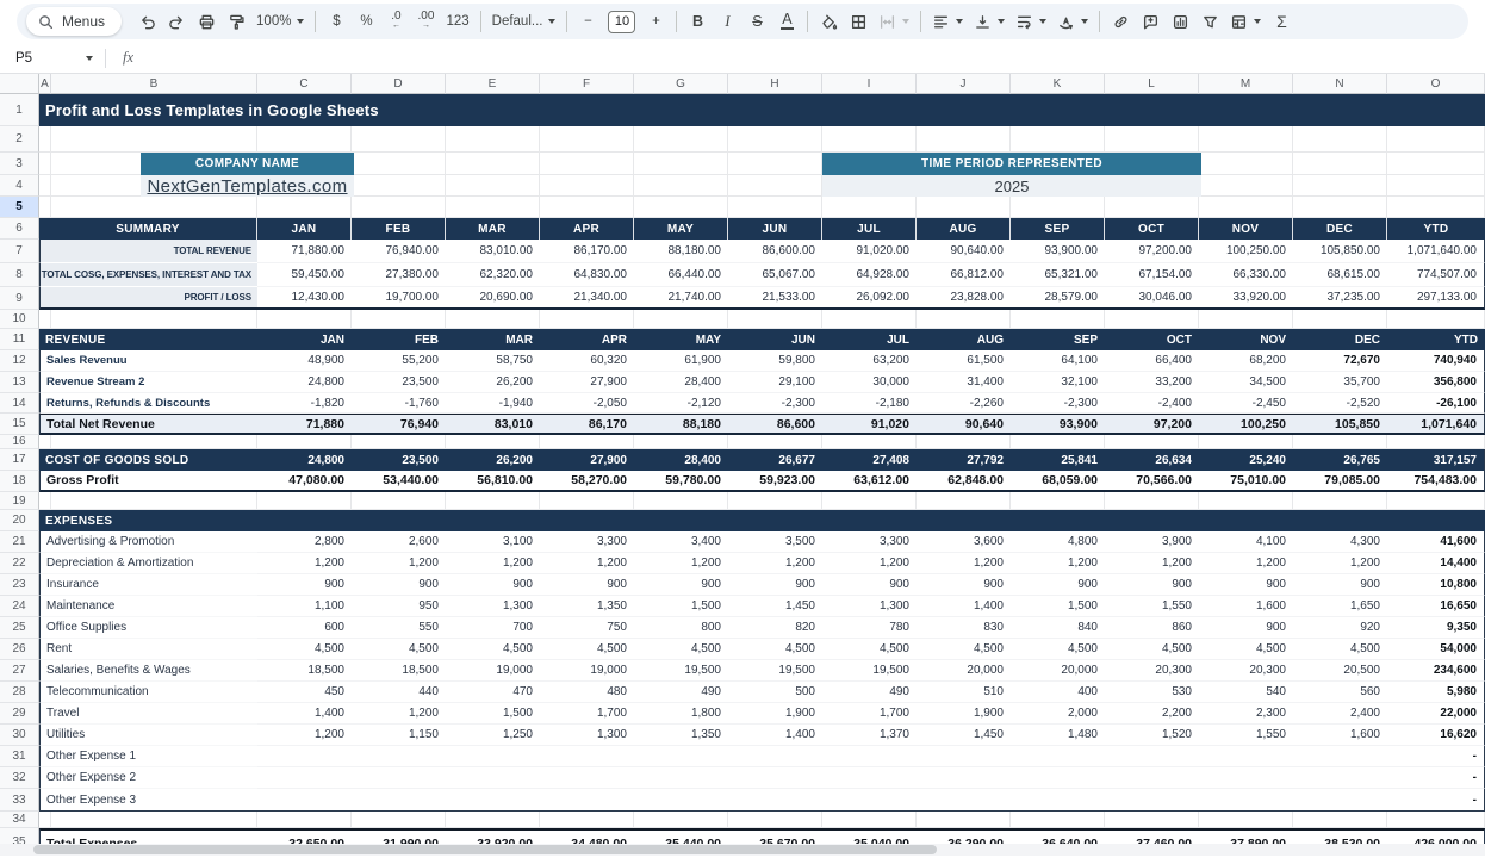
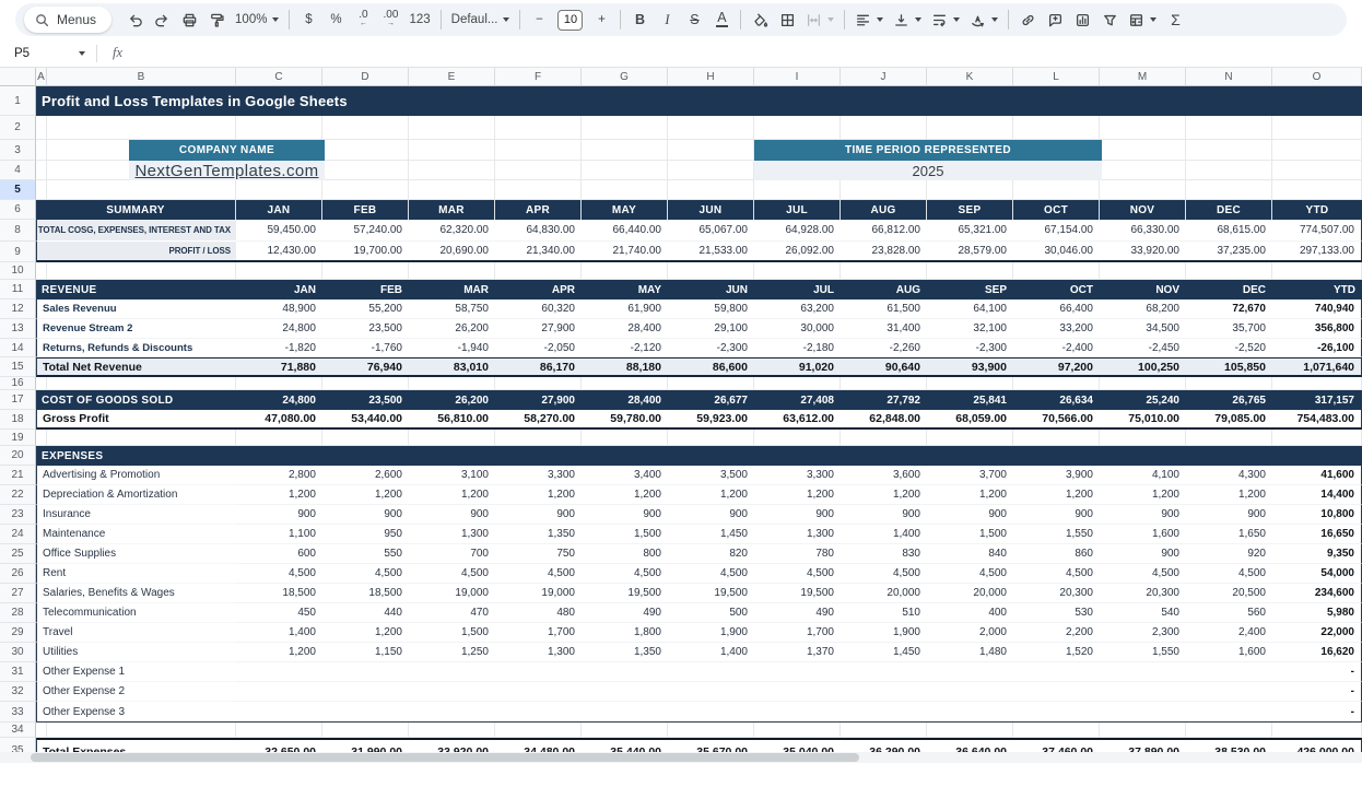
  Menus
  100%
  $
  %
  .0
  .00
  123
  Defaul...
  −
  10
  +
  B
  I
  S
  A
  Σ
  P5
  fx
  A
  B
  C
  D
  E
  F
  G
  H
  I
  J
  K
  L
  M
  N
  O
  1
  Profit and Loss Templates in Google Sheets
  2
  3
  COMPANY NAME
  TIME PERIOD REPRESENTED
  4
  NextGenTemplates.com
  2025
  5
  6
  SUMMARY
  JAN
  FEB
  MAR
  APR
  MAY
  JUN
  JUL
  AUG
  SEP
  OCT
  NOV
  DEC
  YTD
- 7
- TOTAL REVENUE
- 71,880.00
- 76,940.00
- 83,010.00
- 86,170.00
- 88,180.00
- 86,600.00
- 91,020.00
- 90,640.00
- 93,900.00
- 97,200.00
- 100,250.00
- 105,850.00
- 1,071,640.00
  8
  TOTAL COSG, EXPENSES, INTEREST AND TAX
  59,450.00
- 27,380.00
+ 57,240.00
  62,320.00
  64,830.00
  66,440.00
  65,067.00
  64,928.00
  66,812.00
  65,321.00
  67,154.00
  66,330.00
  68,615.00
  774,507.00
  9
  PROFIT / LOSS
  12,430.00
  19,700.00
  20,690.00
  21,340.00
  21,740.00
  21,533.00
  26,092.00
  23,828.00
  28,579.00
  30,046.00
  33,920.00
  37,235.00
  297,133.00
  10
  11
  REVENUE
  JAN
  FEB
  MAR
  APR
  MAY
  JUN
  JUL
  AUG
  SEP
  OCT
  NOV
  DEC
  YTD
  12
  Sales Revenuu
  48,900
  55,200
  58,750
  60,320
  61,900
  59,800
  63,200
  61,500
  64,100
  66,400
  68,200
  72,670
  740,940
  13
  Revenue Stream 2
  24,800
  23,500
  26,200
  27,900
  28,400
  29,100
  30,000
  31,400
  32,100
  33,200
  34,500
  35,700
  356,800
  14
  Returns, Refunds & Discounts
  -1,820
  -1,760
  -1,940
  -2,050
  -2,120
  -2,300
  -2,180
  -2,260
  -2,300
  -2,400
  -2,450
  -2,520
  -26,100
  15
  Total Net Revenue
  71,880
  76,940
  83,010
  86,170
  88,180
  86,600
  91,020
  90,640
  93,900
  97,200
  100,250
  105,850
  1,071,640
  16
  17
  COST OF GOODS SOLD
  24,800
  23,500
  26,200
  27,900
  28,400
  26,677
  27,408
  27,792
  25,841
  26,634
  25,240
  26,765
  317,157
  18
  Gross Profit
  47,080.00
  53,440.00
  56,810.00
  58,270.00
  59,780.00
  59,923.00
  63,612.00
  62,848.00
  68,059.00
  70,566.00
  75,010.00
  79,085.00
  754,483.00
  19
  20
  EXPENSES
  21
  Advertising & Promotion
  2,800
  2,600
  3,100
  3,300
  3,400
  3,500
  3,300
  3,600
- 4,800
+ 3,700
  3,900
  4,100
  4,300
  41,600
  22
  Depreciation & Amortization
  1,200
  1,200
  1,200
  1,200
  1,200
  1,200
  1,200
  1,200
  1,200
  1,200
  1,200
  1,200
  14,400
  23
  Insurance
  900
  900
  900
  900
  900
  900
  900
  900
  900
  900
  900
  900
  10,800
  24
  Maintenance
  1,100
  950
  1,300
  1,350
  1,500
  1,450
  1,300
  1,400
  1,500
  1,550
  1,600
  1,650
  16,650
  25
  Office Supplies
  600
  550
  700
  750
  800
  820
  780
  830
  840
  860
  900
  920
  9,350
  26
  Rent
  4,500
  4,500
  4,500
  4,500
  4,500
  4,500
  4,500
  4,500
  4,500
  4,500
  4,500
  4,500
  54,000
  27
  Salaries, Benefits & Wages
  18,500
  18,500
  19,000
  19,000
  19,500
  19,500
  19,500
  20,000
  20,000
  20,300
  20,300
  20,500
  234,600
  28
  Telecommunication
  450
  440
  470
  480
  490
  500
  490
  510
  400
  530
  540
  560
  5,980
  29
  Travel
  1,400
  1,200
  1,500
  1,700
  1,800
  1,900
  1,700
  1,900
  2,000
  2,200
  2,300
  2,400
  22,000
  30
  Utilities
  1,200
  1,150
  1,250
  1,300
  1,350
  1,400
  1,370
  1,450
  1,480
  1,520
  1,550
  1,600
  16,620
  31
  Other Expense 1
  -
  32
  Other Expense 2
  -
  33
  Other Expense 3
  -
  34
  35
